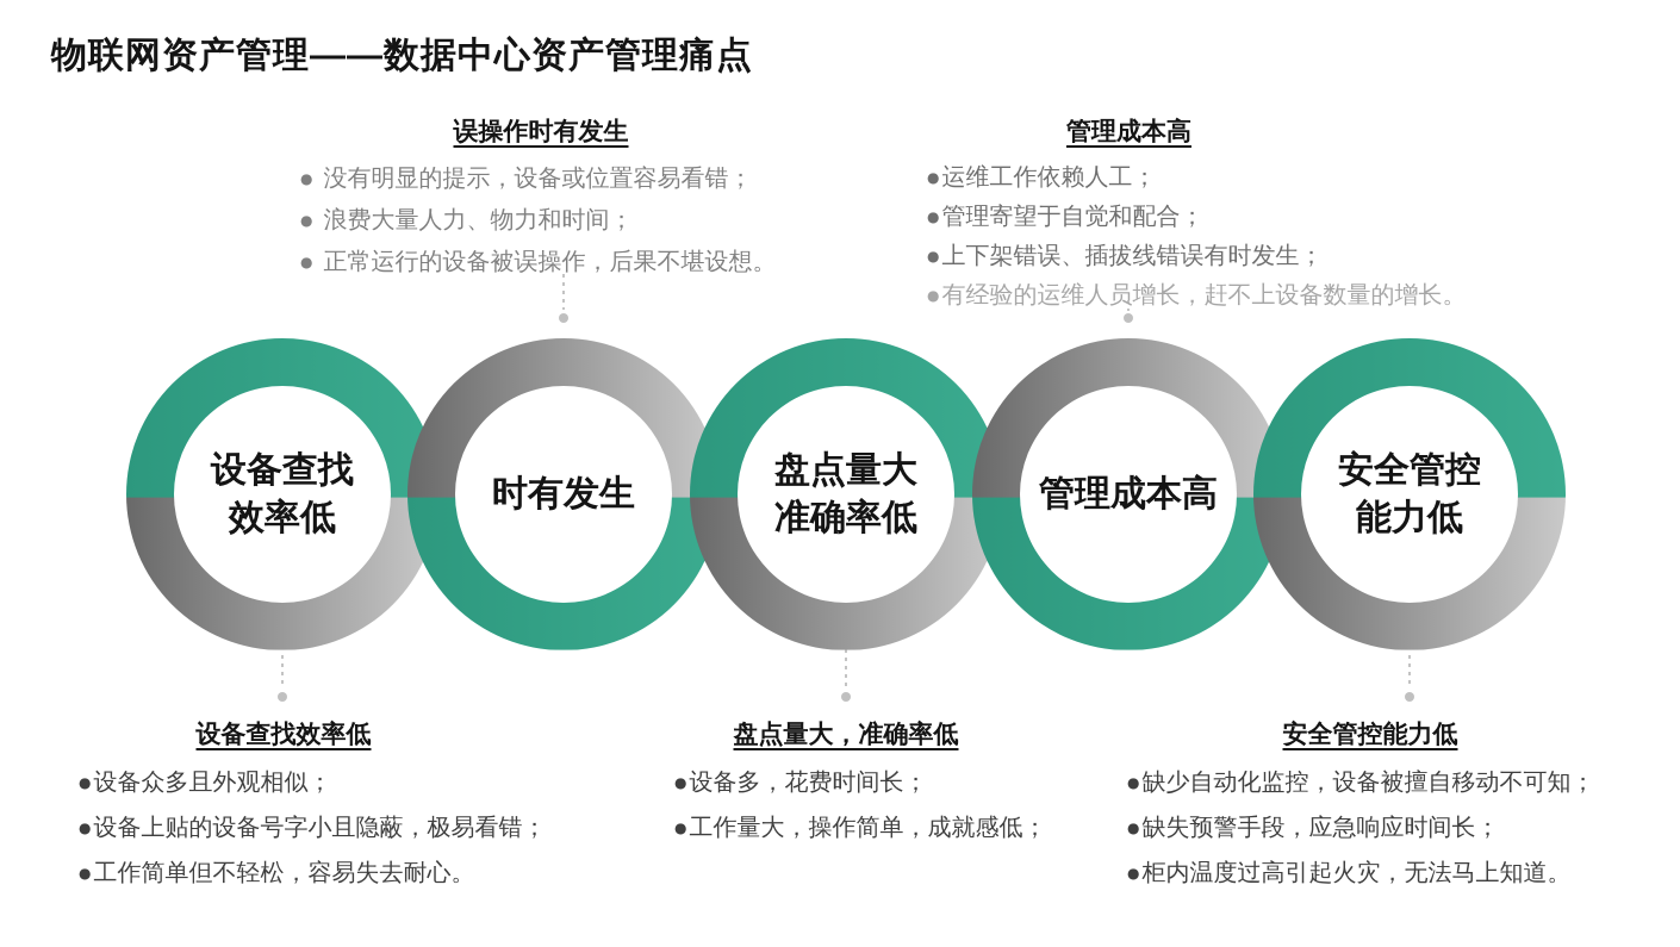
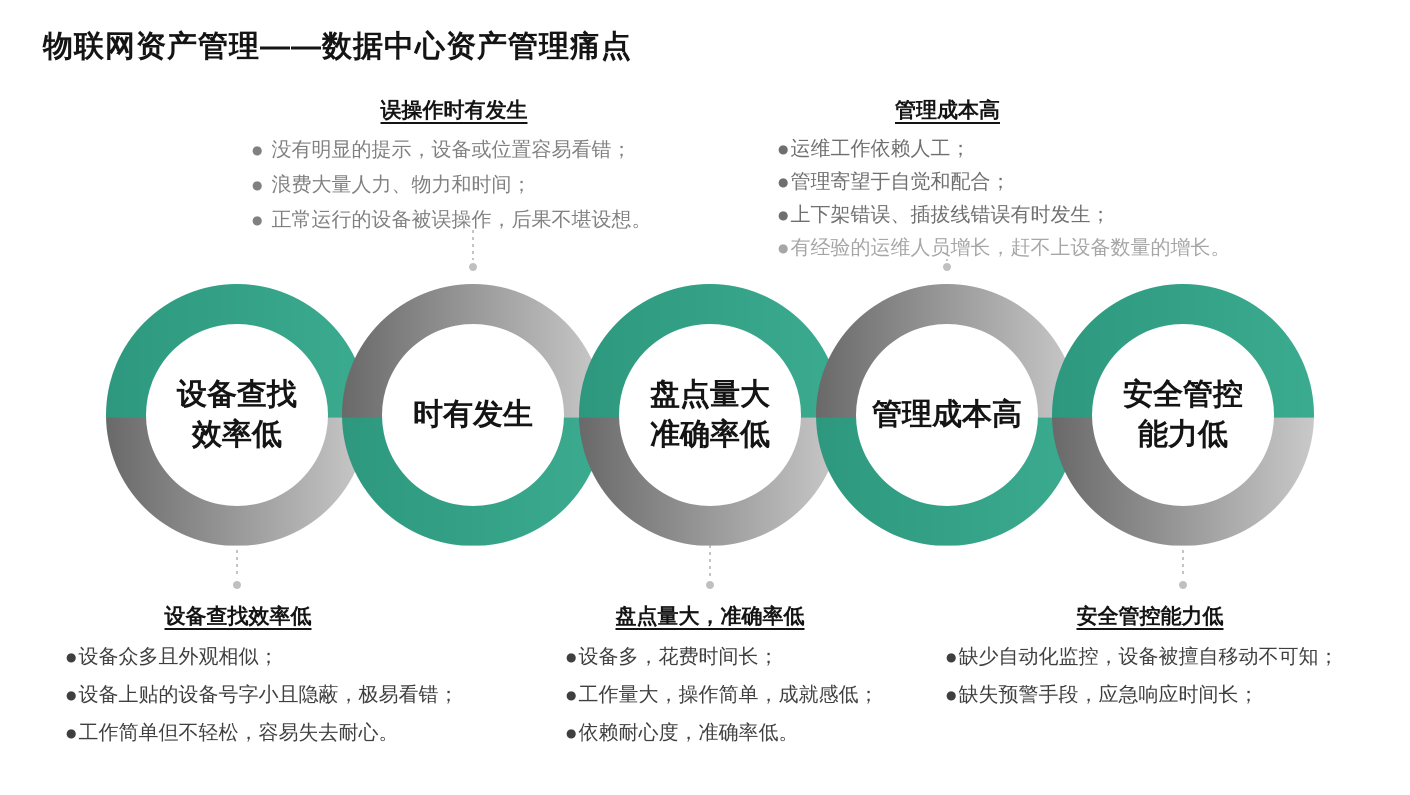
  物联网资产管理——数据中心资产管理痛点
  设备查找
  效率低
  时有发生
  盘点量大
  准确率低
  管理成本高
  安全管控
  能力低
  误操作时有发生
  ● 没有明显的提示，设备或位置容易看错；
  ● 浪费大量人力、物力和时间；
  ● 正常运行的设备被误操作，后果不堪设想。
  管理成本高
  ● 运维工作依赖人工；
  ● 管理寄望于自觉和配合；
  ● 上下架错误、插拔线错误有时发生；
  ● 有经验的运维人员增长，赶不上设备数量的增长。
  设备查找效率低
  ● 设备众多且外观相似；
  ● 设备上贴的设备号字小且隐蔽，极易看错；
  ● 工作简单但不轻松，容易失去耐心。
  盘点量大，准确率低
  ● 设备多，花费时间长；
  ● 工作量大，操作简单，成就感低；
+ ● 依赖耐心度，准确率低。
  安全管控能力低
  ● 缺少自动化监控，设备被擅自移动不可知；
  ● 缺失预警手段，应急响应时间长；
- ● 柜内温度过高引起火灾，无法马上知道。
